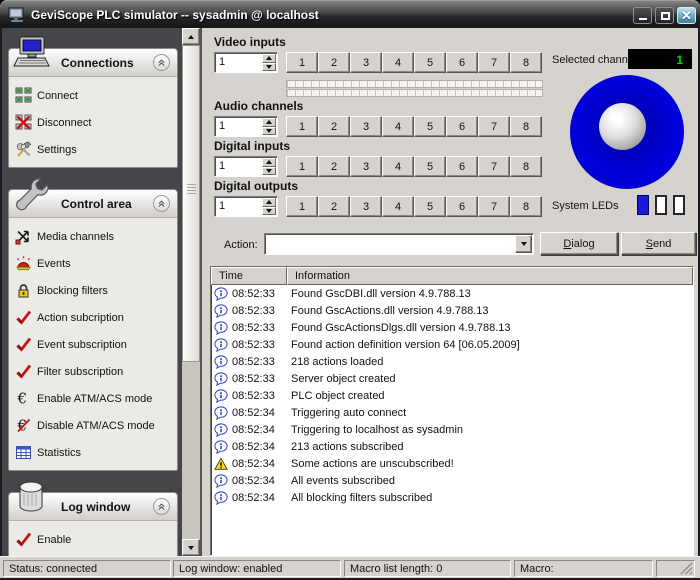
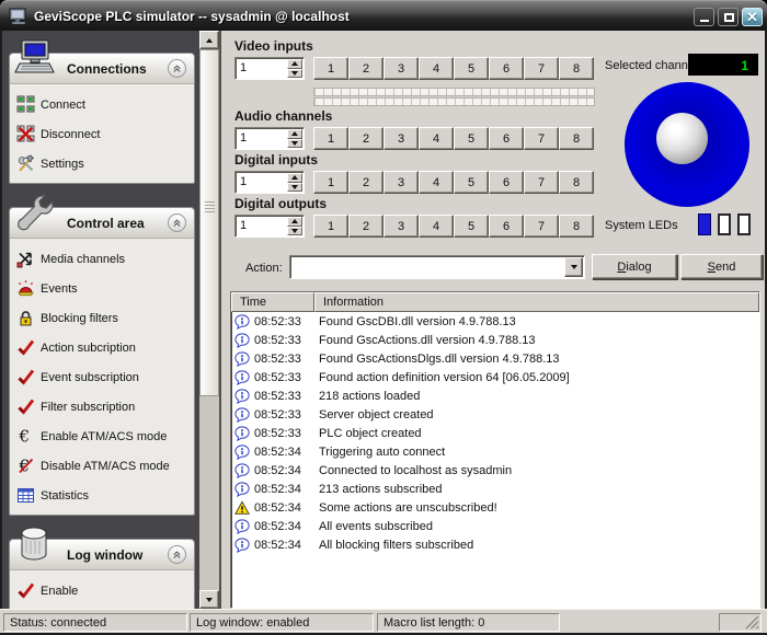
  GeviScope PLC simulator -- sysadmin @ localhost
  ✕
  Connections
  Connect
  Disconnect
  Settings
  Control area
  Media channels
  Events
  Blocking filters
  Action subcription
  Event subscription
  Filter subscription
  €
  Enable ATM/ACS mode
  €
  Disable ATM/ACS mode
  Statistics
  Log window
  Enable
  Selected chann
  1
  System LEDs
  Action:
  Dialog
  Send
  Time
  Information
  08:52:33
  Found GscDBI.dll version 4.9.788.13
  08:52:33
  Found GscActions.dll version 4.9.788.13
  08:52:33
  Found GscActionsDlgs.dll version 4.9.788.13
  08:52:33
  Found action definition version 64 [06.05.2009]
  08:52:33
  218 actions loaded
  08:52:33
  Server object created
  08:52:33
  PLC object created
  08:52:34
  Triggering auto connect
  08:52:34
- Triggering to localhost as sysadmin
+ Connected to localhost as sysadmin
  08:52:34
  213 actions subscribed
  08:52:34
  Some actions are unscubscribed!
  08:52:34
  All events subscribed
  08:52:34
  All blocking filters subscribed
  Video inputs
  1
  1
  2
  3
  4
  5
  6
  7
  8
  Audio channels
  1
  1
  2
  3
  4
  5
  6
  7
  8
  Digital inputs
  1
  1
  2
  3
  4
  5
  6
  7
  8
  Digital outputs
  1
  1
  2
  3
  4
  5
  6
  7
  8
  Status: connected
  Log window: enabled
  Macro list length: 0
- Macro:
